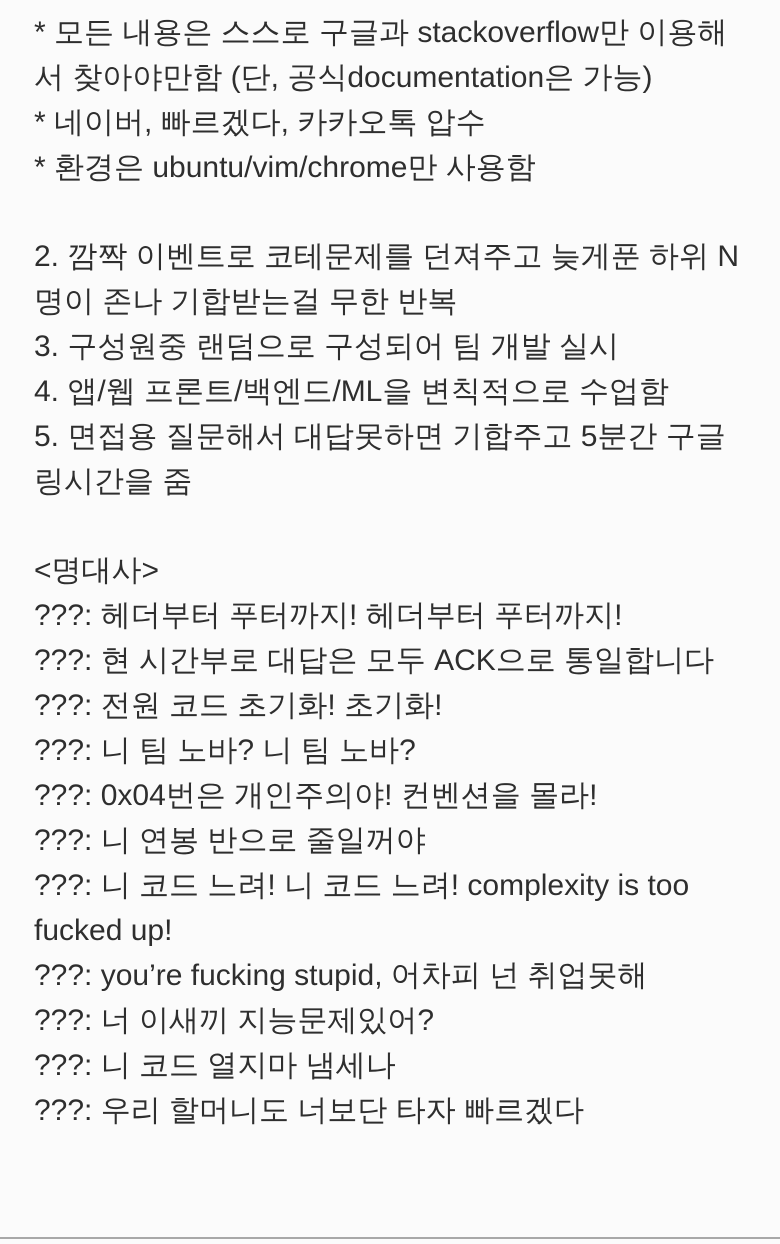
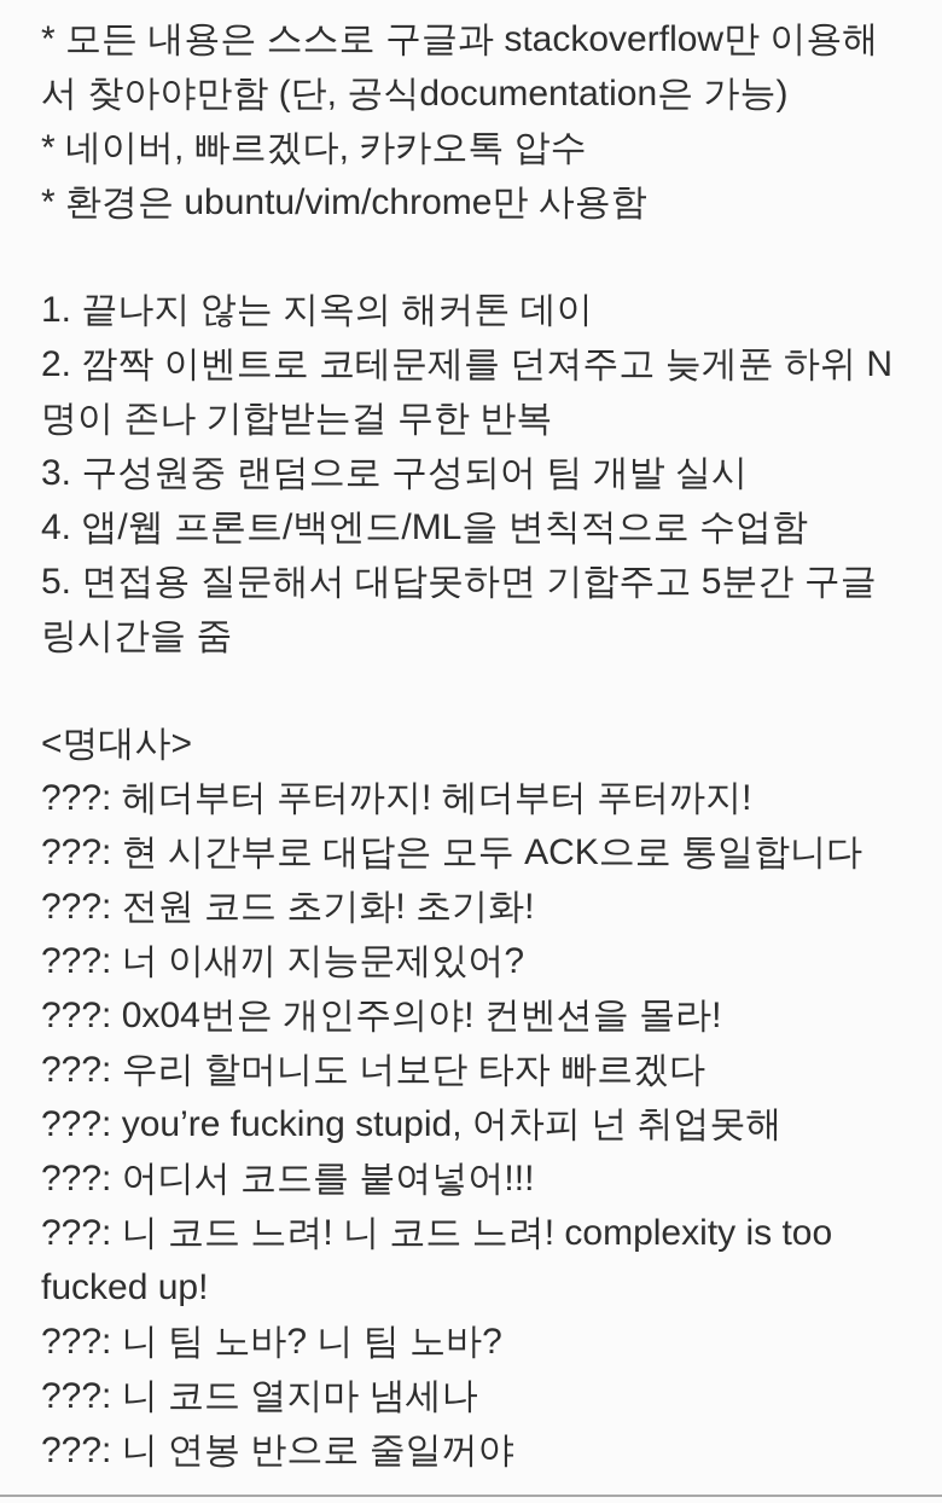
  * 모든 내용은 스스로 구글과 stackoverflow만 이용해서 찾아야만함 (단, 공식documentation은 가능)
  * 네이버, 빠르겠다, 카카오톡 압수
  * 환경은 ubuntu/vim/chrome만 사용함
+ 1. 끝나지 않는 지옥의 해커톤 데이
  2. 깜짝 이벤트로 코테문제를 던져주고 늦게푼 하위 N명이 존나 기합받는걸 무한 반복
  3. 구성원중 랜덤으로 구성되어 팀 개발 실시
  4. 앱/웹 프론트/백엔드/ML을 변칙적으로 수업함
  5. 면접용 질문해서 대답못하면 기합주고 5분간 구글링시간을 줌
  <명대사>
  ???: 헤더부터 푸터까지! 헤더부터 푸터까지!
  ???: 현 시간부로 대답은 모두 ACK으로 통일합니다
  ???: 전원 코드 초기화! 초기화!
- ???: 니 팀 노바? 니 팀 노바?
+ ???: 너 이새끼 지능문제있어?
  ???: 0x04번은 개인주의야! 컨벤션을 몰라!
- ???: 니 연봉 반으로 줄일꺼야
+ ???: 우리 할머니도 너보단 타자 빠르겠다
- ???: 니 코드 느려! 니 코드 느려! complexity is too fucked up!
+ ???: you’re fucking stupid, 어차피 넌 취업못해
+ ???: 어디서 코드를 붙여넣어!!!
- ???: you’re fucking stupid, 어차피 넌 취업못해
+ ???: 니 코드 느려! 니 코드 느려! complexity is too fucked up!
- ???: 너 이새끼 지능문제있어?
+ ???: 니 팀 노바? 니 팀 노바?
  ???: 니 코드 열지마 냄세나
- ???: 우리 할머니도 너보단 타자 빠르겠다
+ ???: 니 연봉 반으로 줄일꺼야
